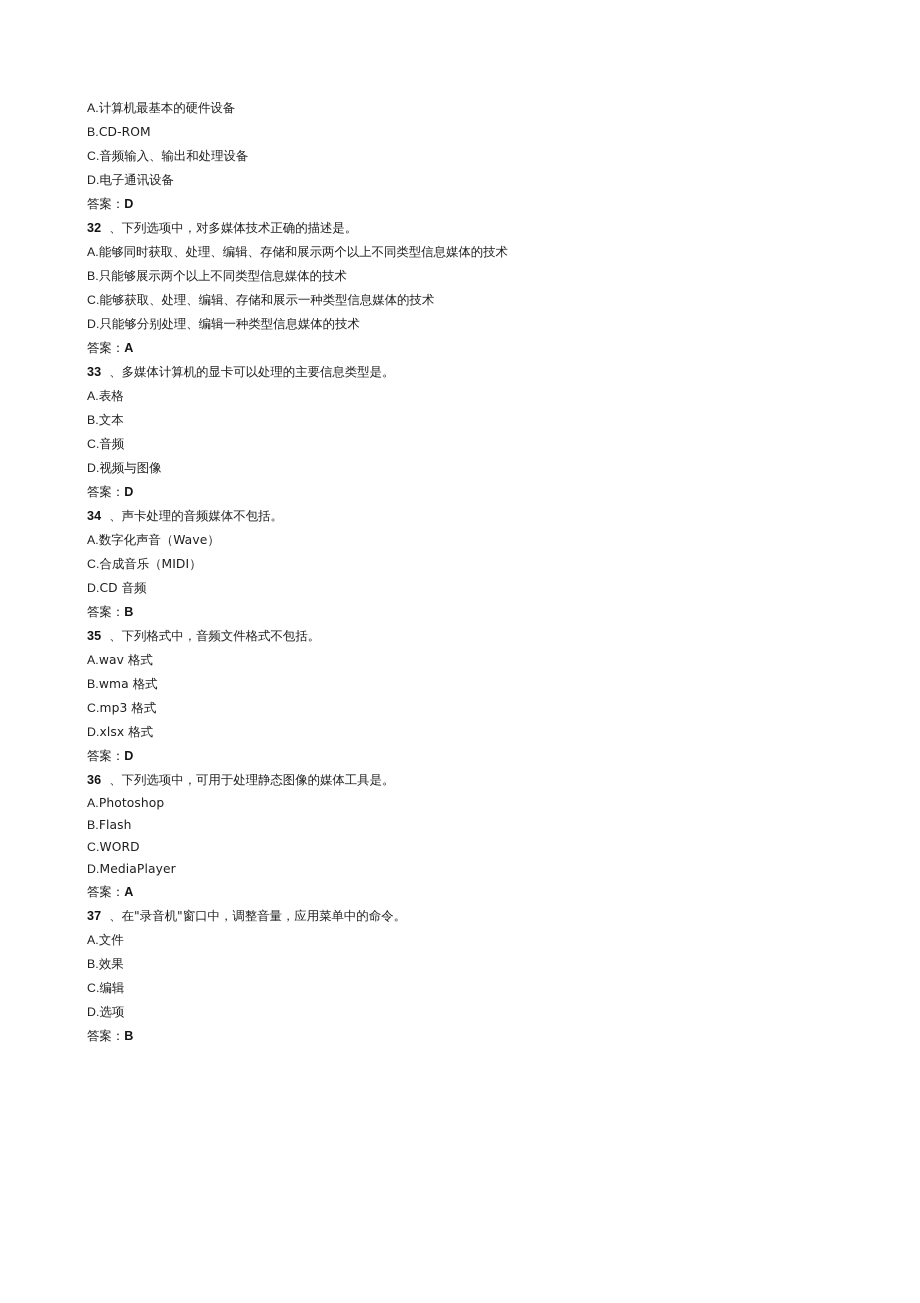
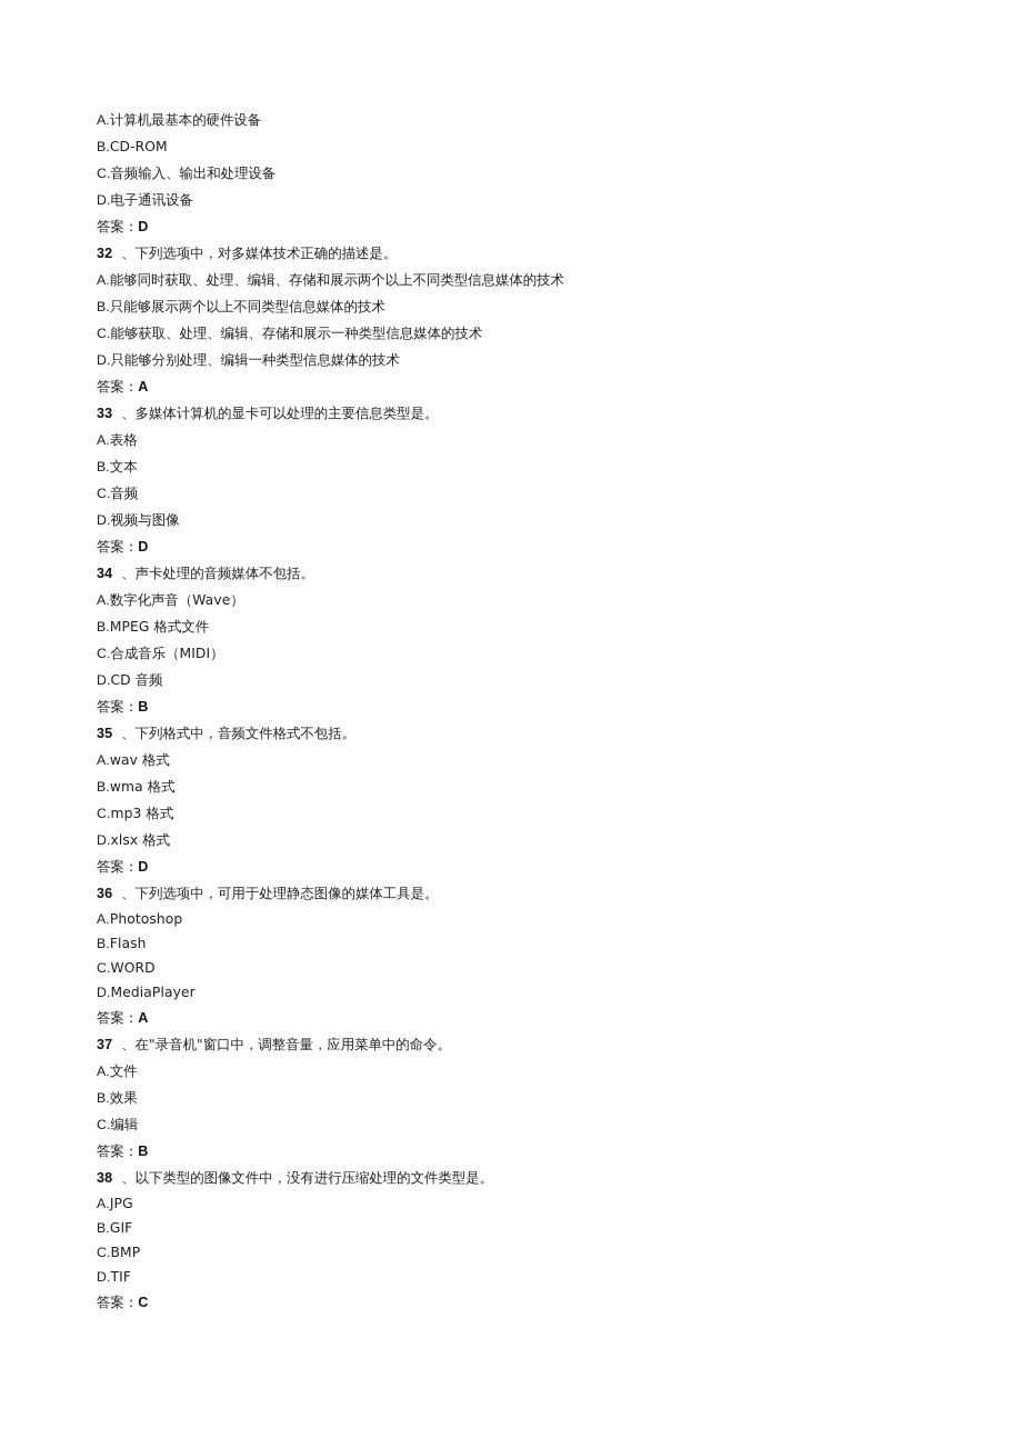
  A.计算机最基本的硬件设备
  B.CD-ROM
  C.音频输入、输出和处理设备
  D.电子通讯设备
  答案：D
  32 、下列选项中，对多媒体技术正确的描述是。
  A.能够同时获取、处理、编辑、存储和展示两个以上不同类型信息媒体的技术
  B.只能够展示两个以上不同类型信息媒体的技术
  C.能够获取、处理、编辑、存储和展示一种类型信息媒体的技术
  D.只能够分别处理、编辑一种类型信息媒体的技术
  答案：A
  33 、多媒体计算机的显卡可以处理的主要信息类型是。
  A.表格
  B.文本
  C.音频
  D.视频与图像
  答案：D
  34 、声卡处理的音频媒体不包括。
  A.数字化声音（Wave）
+ B.MPEG 格式文件
  C.合成音乐（MIDI）
  D.CD 音频
  答案：B
  35 、下列格式中，音频文件格式不包括。
  A.wav 格式
  B.wma 格式
  C.mp3 格式
  D.xlsx 格式
  答案：D
  36 、下列选项中，可用于处理静态图像的媒体工具是。
  A.Photoshop
  B.Flash
  C.WORD
  D.MediaPlayer
  答案：A
  37 、在"录音机"窗口中，调整音量，应用菜单中的命令。
  A.文件
  B.效果
  C.编辑
- D.选项
  答案：B
+ 38 、以下类型的图像文件中，没有进行压缩处理的文件类型是。
+ A.JPG
+ B.GIF
+ C.BMP
+ D.TIF
+ 答案：C
